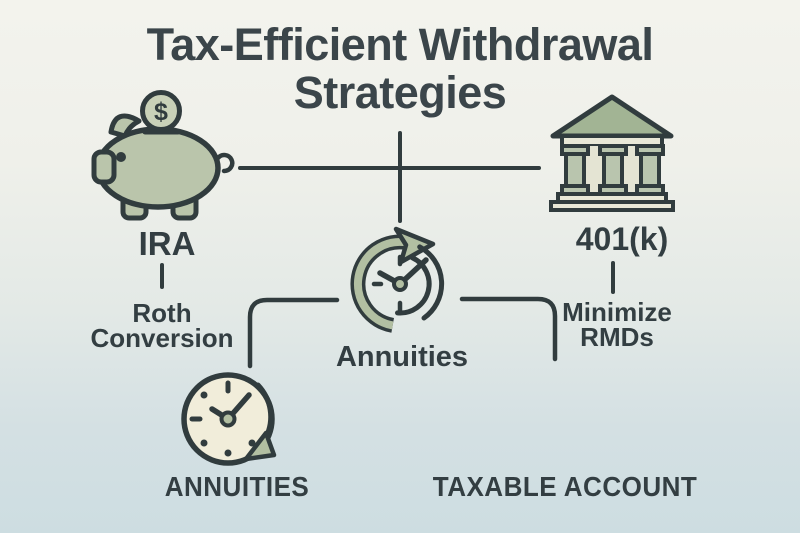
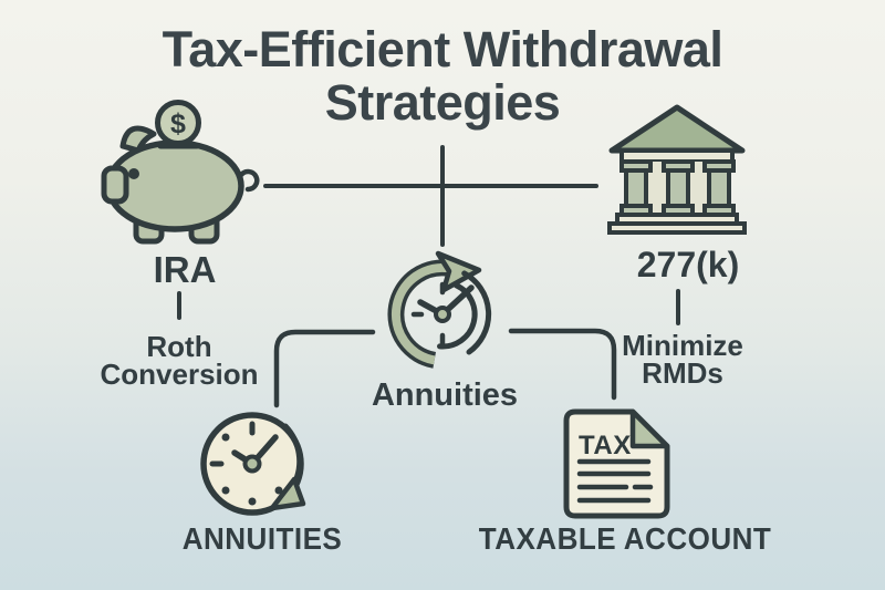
  Tax-Efficient Withdrawal
  Strategies
  $
  IRA
- 401(k)
+ 277(k)
  Annuities
  Roth
  Conversion
  Minimize
  RMDs
  ANNUITIES
+ TAX
  TAXABLE ACCOUNT
